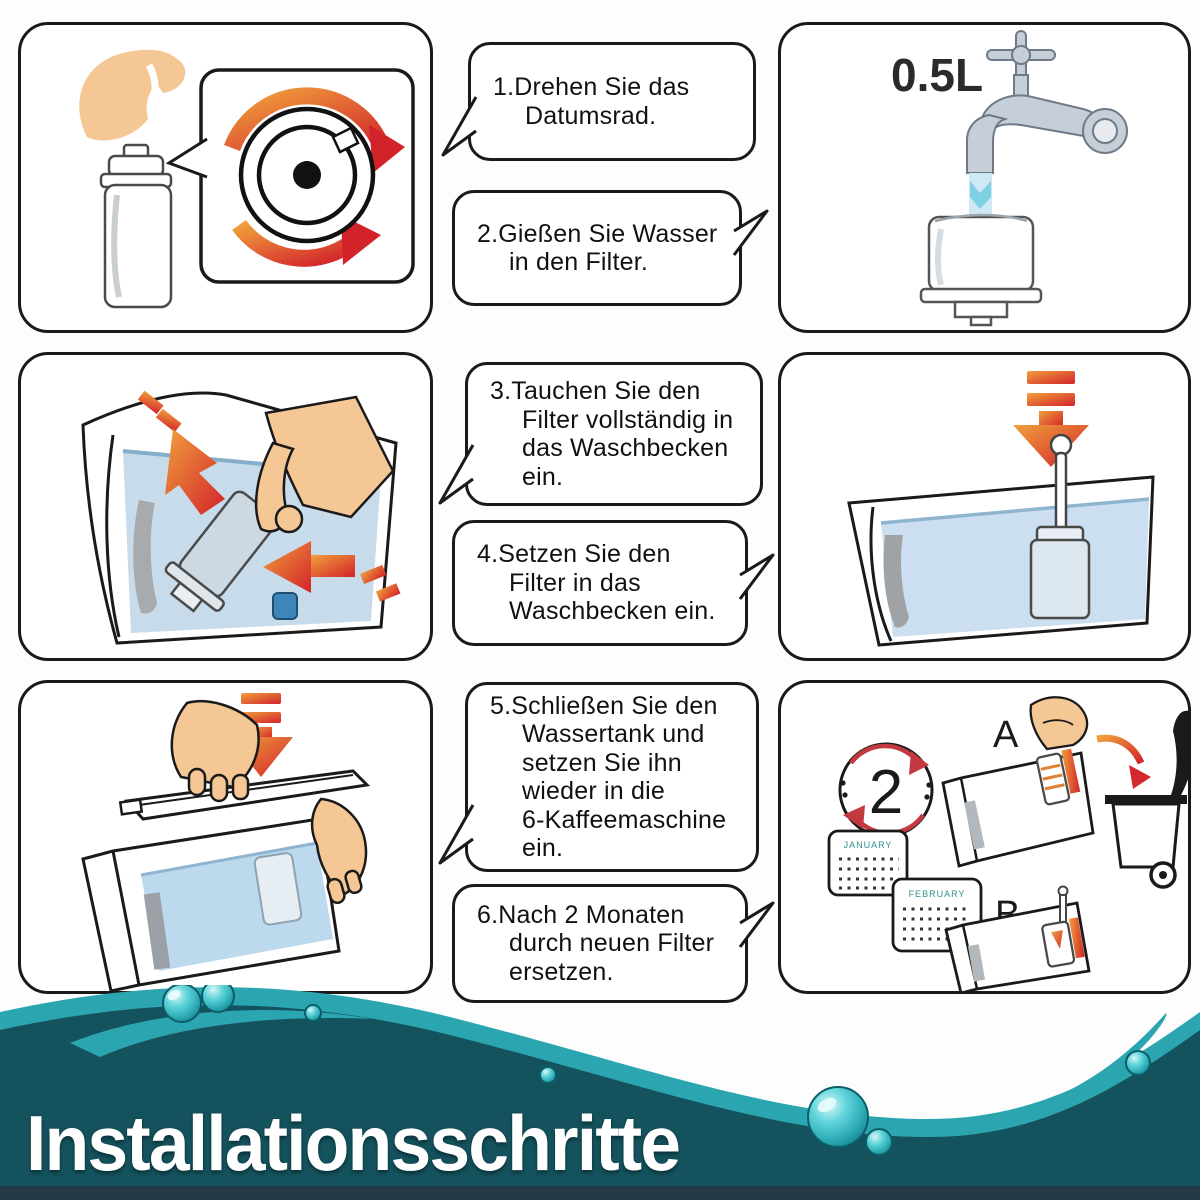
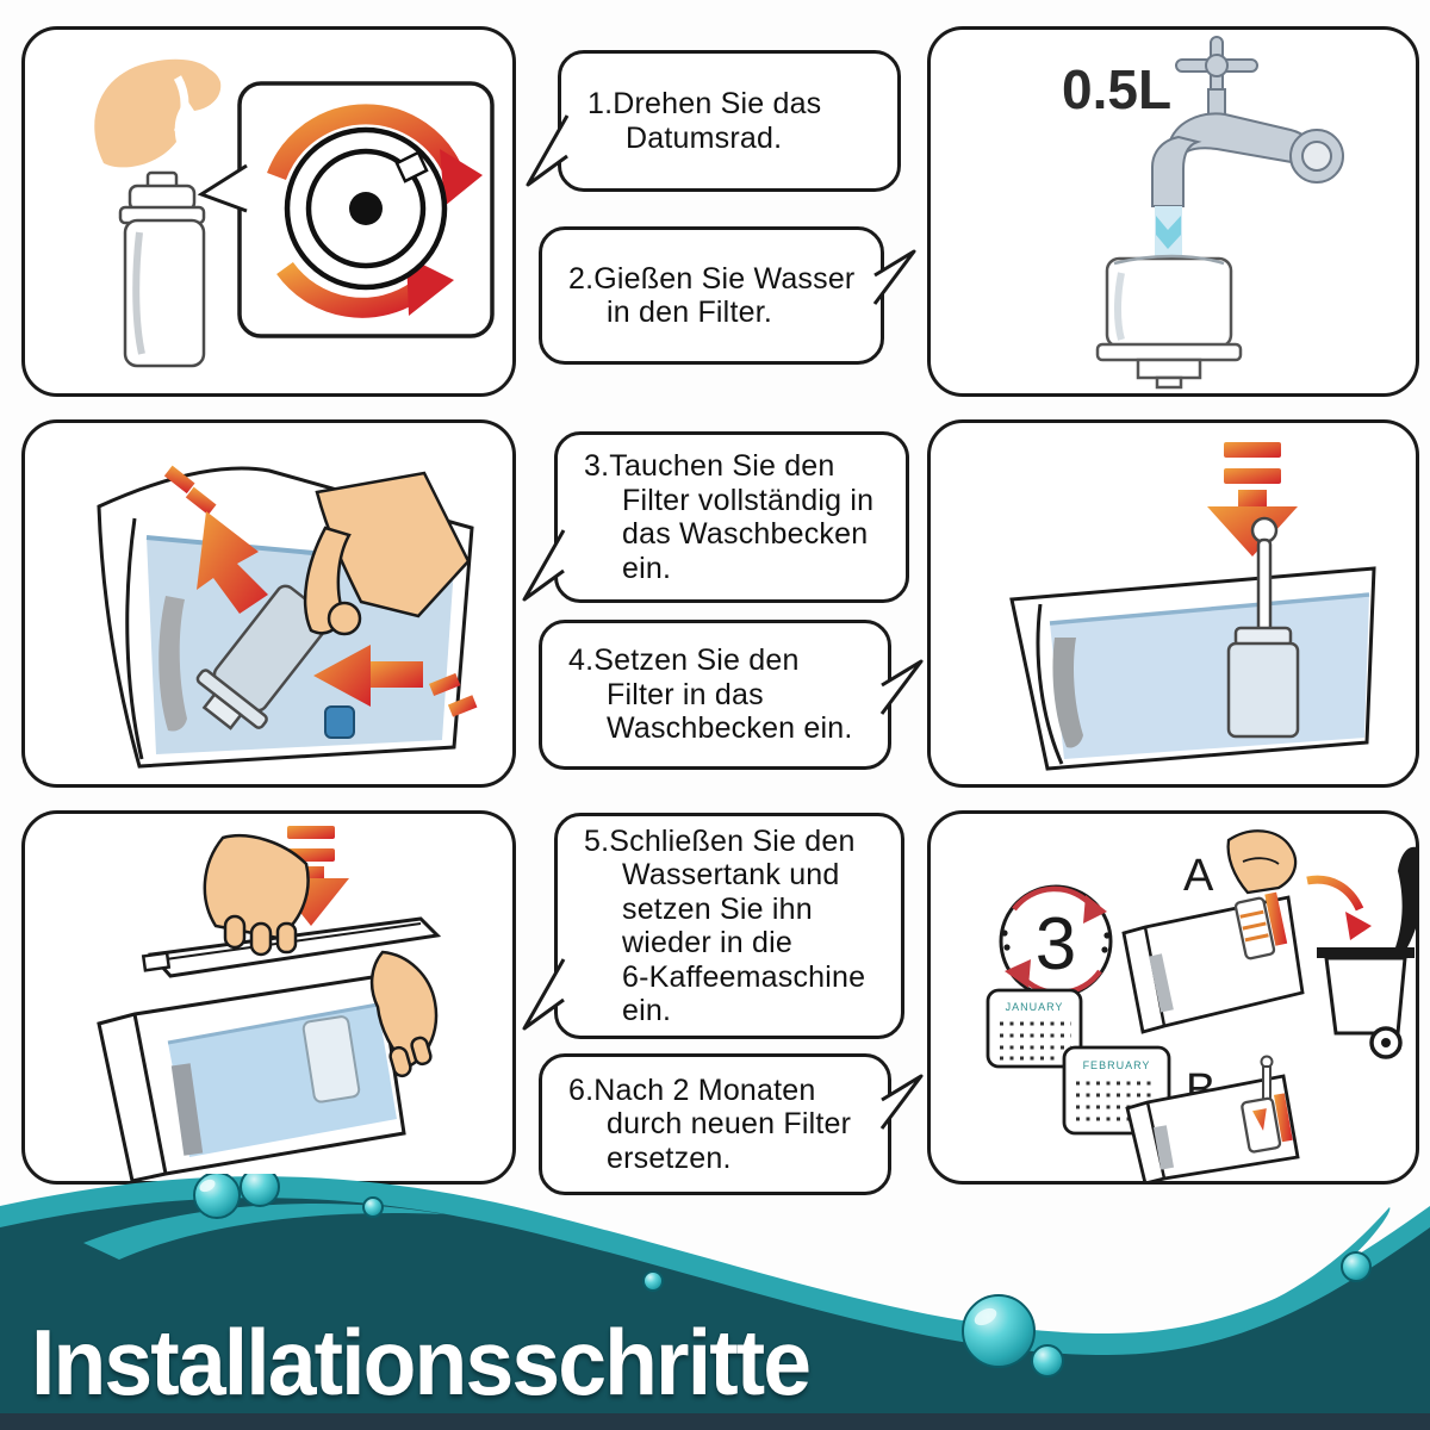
  0.5L
- 2
+ 3
  JANUARY
  FEBRUARY
  A
  1.Drehen Sie das
  Datumsrad.
  2.Gießen Sie Wasser
  in den Filter.
  3.Tauchen Sie den
  Filter vollständig in
  das Waschbecken
  ein.
  4.Setzen Sie den
  Filter in das
  Waschbecken ein.
  5.Schließen Sie den
  Wassertank und
  setzen Sie ihn
  wieder in die
  6-Kaffeemaschine
  ein.
  6.Nach 2 Monaten
  durch neuen Filter
  ersetzen.
  Installationsschritte
